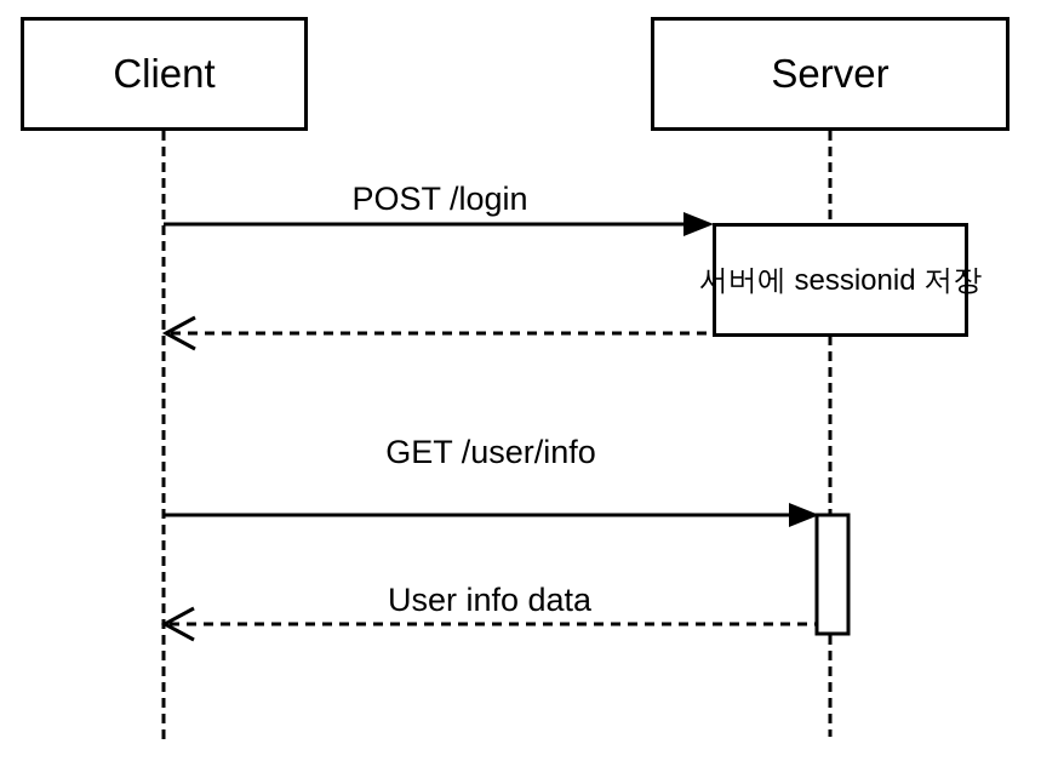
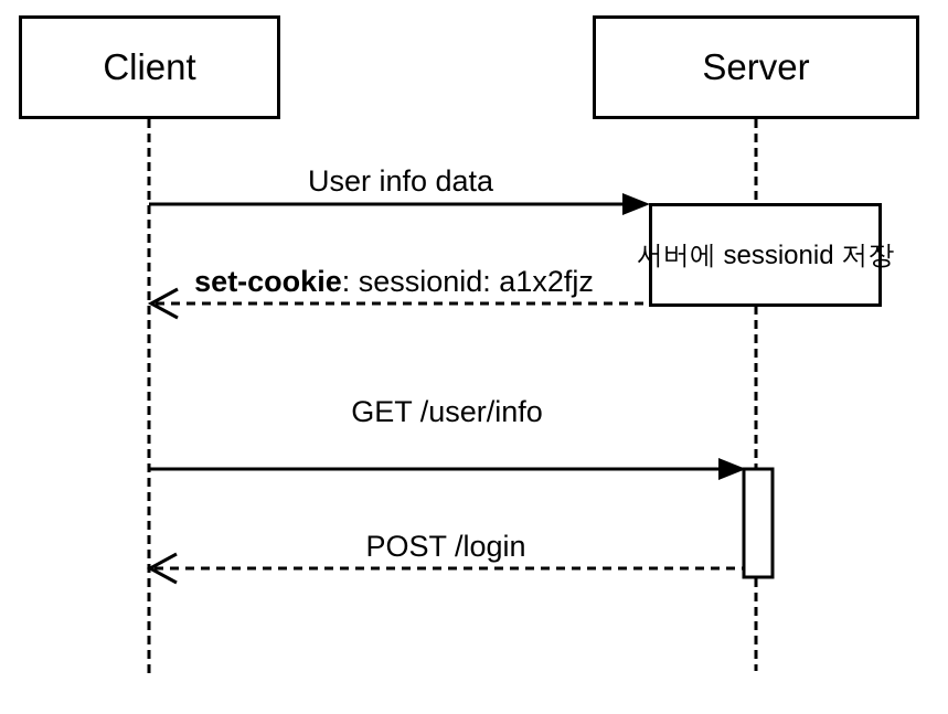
  Client
  Server
  서버에 sessionid 저장
- POST /login
+ User info data
+ set-cookie: sessionid: a1x2fjz
  GET /user/info
- User info data
+ POST /login
